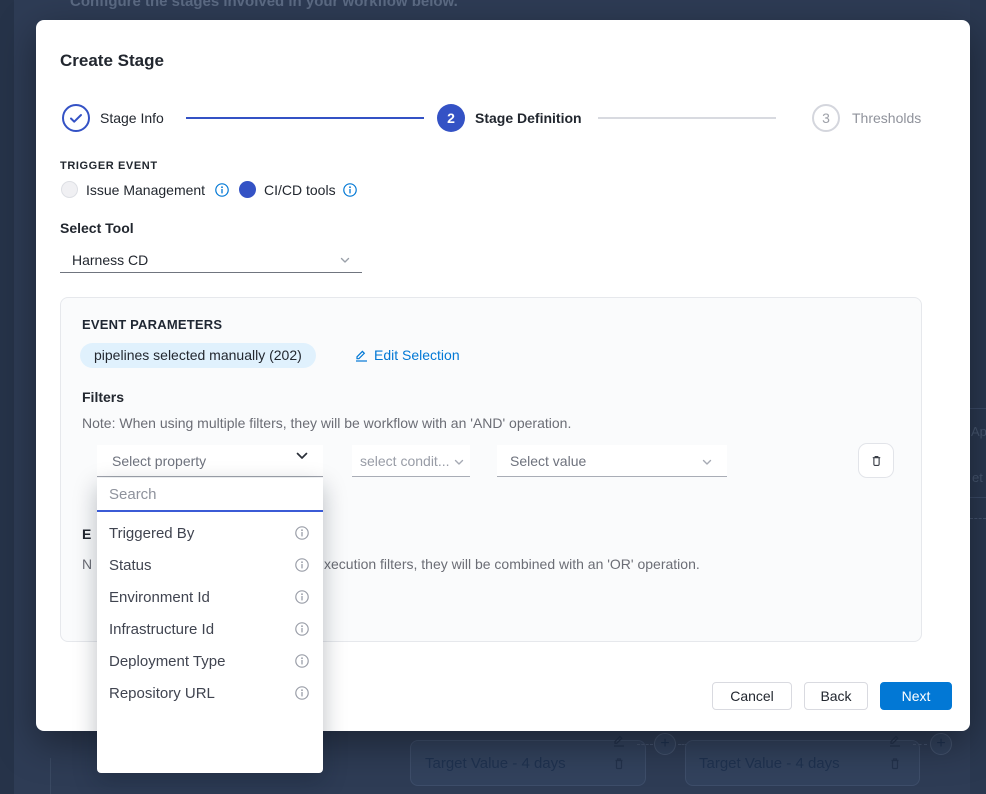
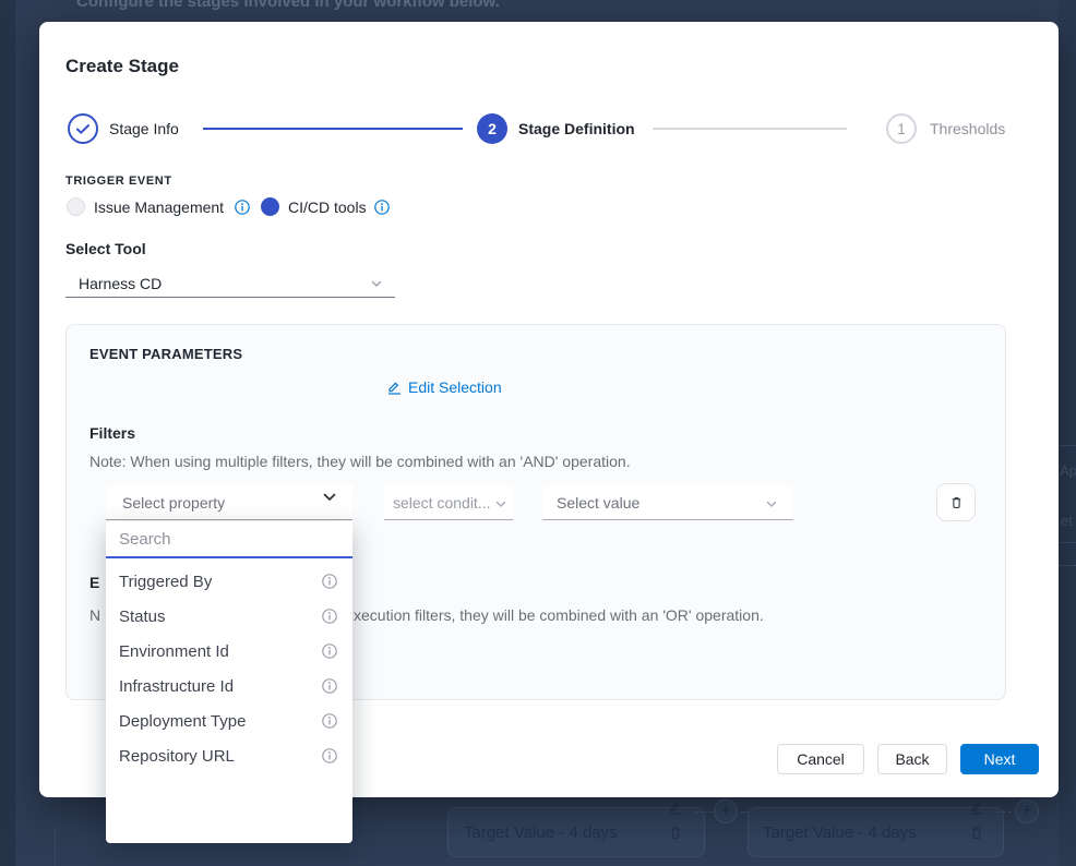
  Configure the stages involved in your workflow below.
  Ap
  et
  Create Stage
  Stage Info
  2
  Stage Definition
- 3
+ 1
  Thresholds
  TRIGGER EVENT
  Issue Management
  CI/CD tools
  Select Tool
  Harness CD
  EVENT PARAMETERS
- pipelines selected manually (202)
  Edit Selection
  Filters
- Note: When using multiple filters, they will be workflow with an 'AND' operation.
+ Note: When using multiple filters, they will be combined with an 'AND' operation.
  Select property
  select condit...
  Select value
  E
  N
  xecution filters, they will be combined with an 'OR' operation.
  Search
  Triggered By
  Status
  Environment Id
  Infrastructure Id
  Deployment Type
  Repository URL
  Cancel
  Back
  Next
